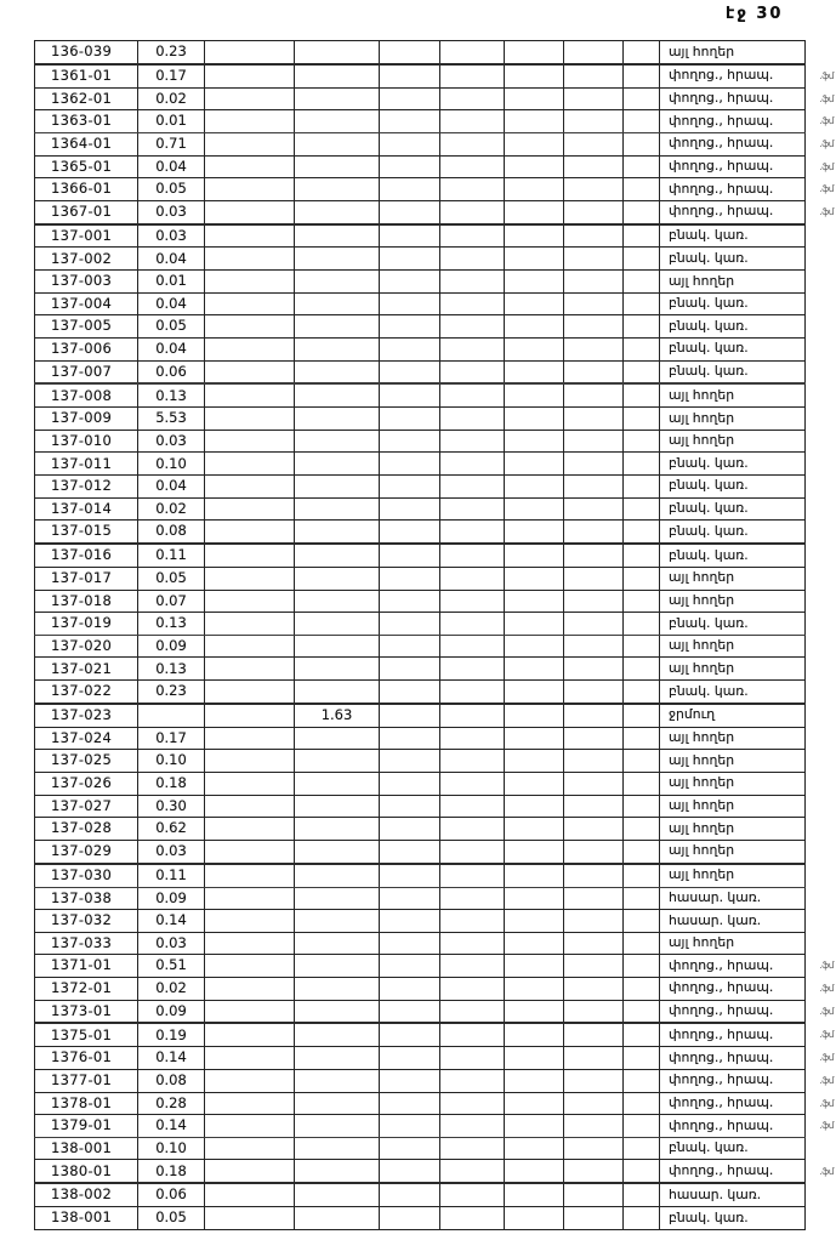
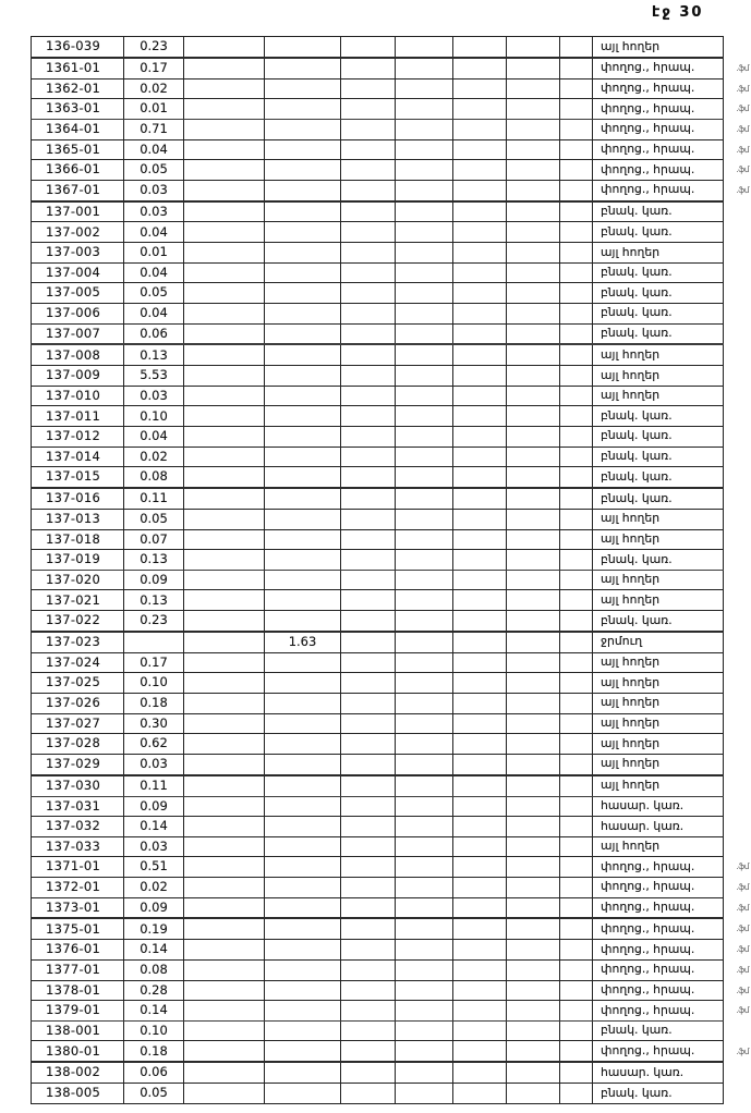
  էջ 30
  136-039	0.23								այլ հողեր
  1361-01	0.17								փողոց., հրապ.	.ֆմ
  1362-01	0.02								փողոց., հրապ.	.ֆմ
  1363-01	0.01								փողոց., հրապ.	.ֆմ
  1364-01	0.71								փողոց., հրապ.	.ֆմ
  1365-01	0.04								փողոց., հրապ.	.ֆմ
  1366-01	0.05								փողոց., հրապ.	.ֆմ
  1367-01	0.03								փողոց., հրապ.	.ֆմ
  137-001	0.03								բնակ. կառ.
  137-002	0.04								բնակ. կառ.
  137-003	0.01								այլ հողեր
  137-004	0.04								բնակ. կառ.
  137-005	0.05								բնակ. կառ.
  137-006	0.04								բնակ. կառ.
  137-007	0.06								բնակ. կառ.
  137-008	0.13								այլ հողեր
  137-009	5.53								այլ հողեր
  137-010	0.03								այլ հողեր
  137-011	0.10								բնակ. կառ.
  137-012	0.04								բնակ. կառ.
  137-014	0.02								բնակ. կառ.
  137-015	0.08								բնակ. կառ.
  137-016	0.11								բնակ. կառ.
- 137-017	0.05								այլ հողեր
+ 137-013	0.05								այլ հողեր
  137-018	0.07								այլ հողեր
  137-019	0.13								բնակ. կառ.
  137-020	0.09								այլ հողեր
  137-021	0.13								այլ հողեր
  137-022	0.23								բնակ. կառ.
  137-023			1.63						ջրմուղ
  137-024	0.17								այլ հողեր
  137-025	0.10								այլ հողեր
  137-026	0.18								այլ հողեր
  137-027	0.30								այլ հողեր
  137-028	0.62								այլ հողեր
  137-029	0.03								այլ հողեր
  137-030	0.11								այլ հողեր
- 137-038	0.09								հասար. կառ.
+ 137-031	0.09								հասար. կառ.
  137-032	0.14								հասար. կառ.
  137-033	0.03								այլ հողեր
  1371-01	0.51								փողոց., հրապ.	.ֆմ
  1372-01	0.02								փողոց., հրապ.	.ֆմ
  1373-01	0.09								փողոց., հրապ.	.ֆմ
  1375-01	0.19								փողոց., հրապ.	.ֆմ
  1376-01	0.14								փողոց., հրապ.	.ֆմ
  1377-01	0.08								փողոց., հրապ.	.ֆմ
  1378-01	0.28								փողոց., հրապ.	.ֆմ
  1379-01	0.14								փողոց., հրապ.	.ֆմ
  138-001	0.10								բնակ. կառ.
  1380-01	0.18								փողոց., հրապ.	.ֆմ
  138-002	0.06								հասար. կառ.
- 138-001	0.05								բնակ. կառ.
+ 138-005	0.05								բնակ. կառ.
